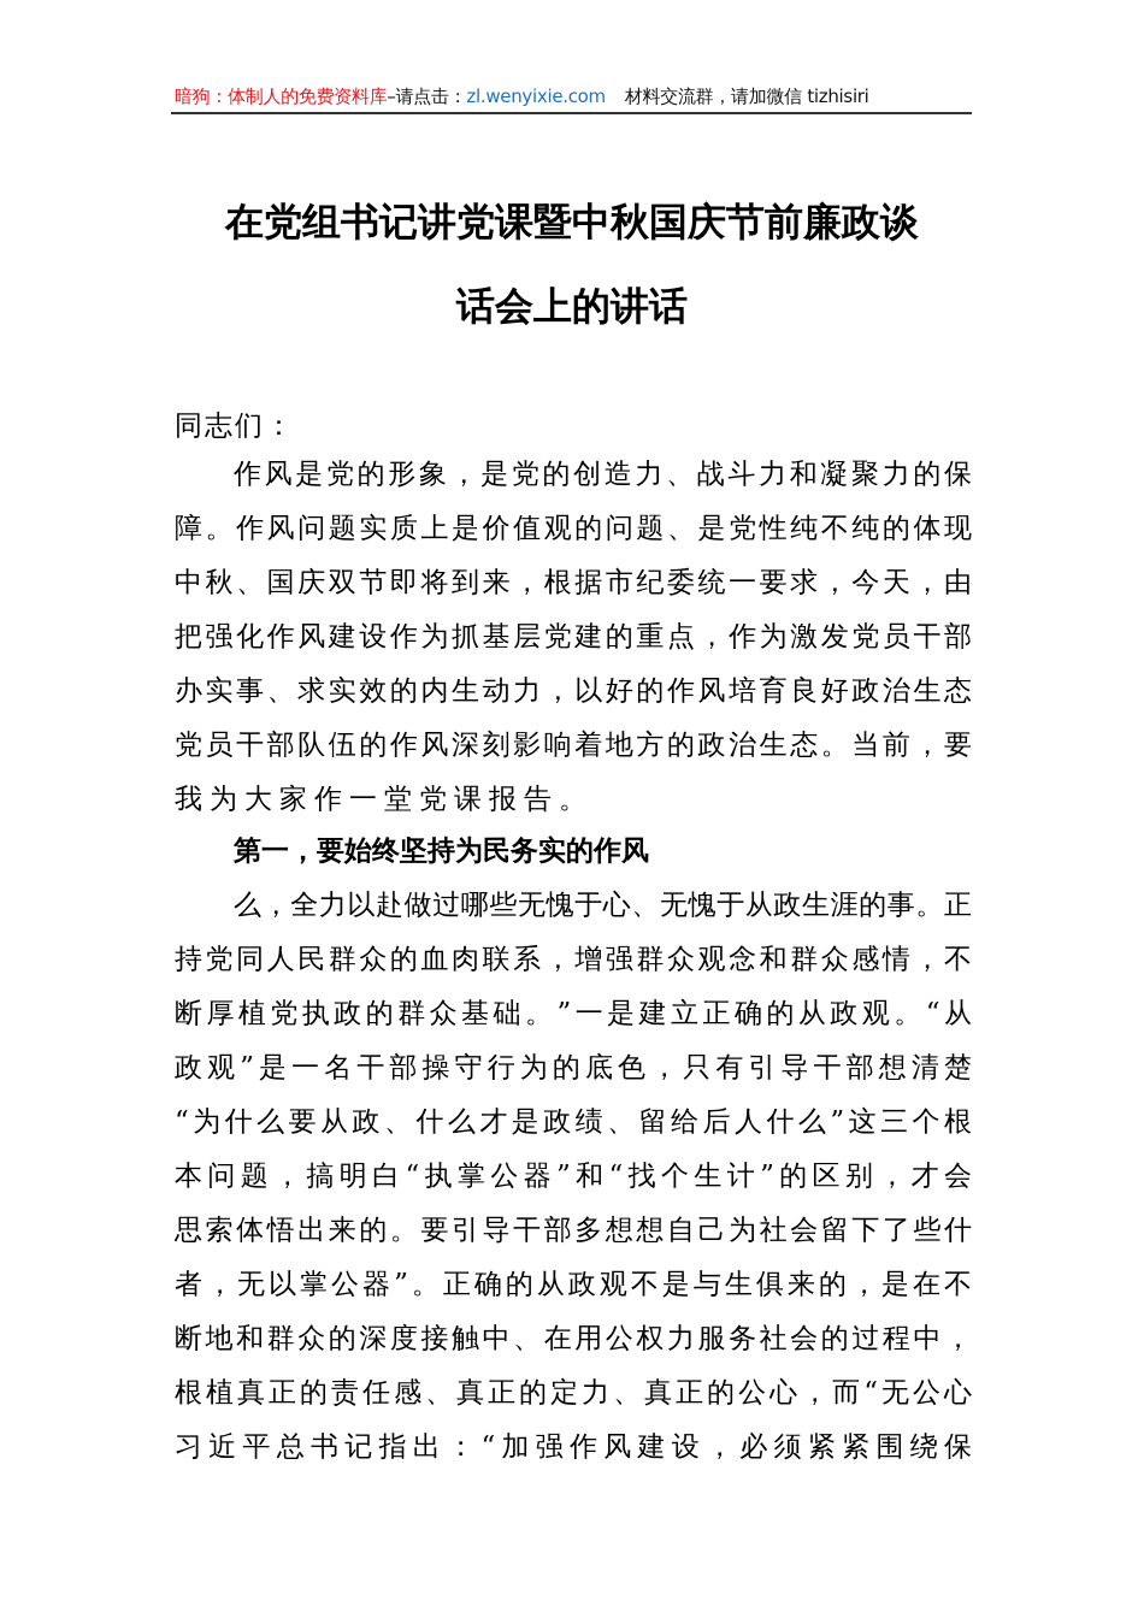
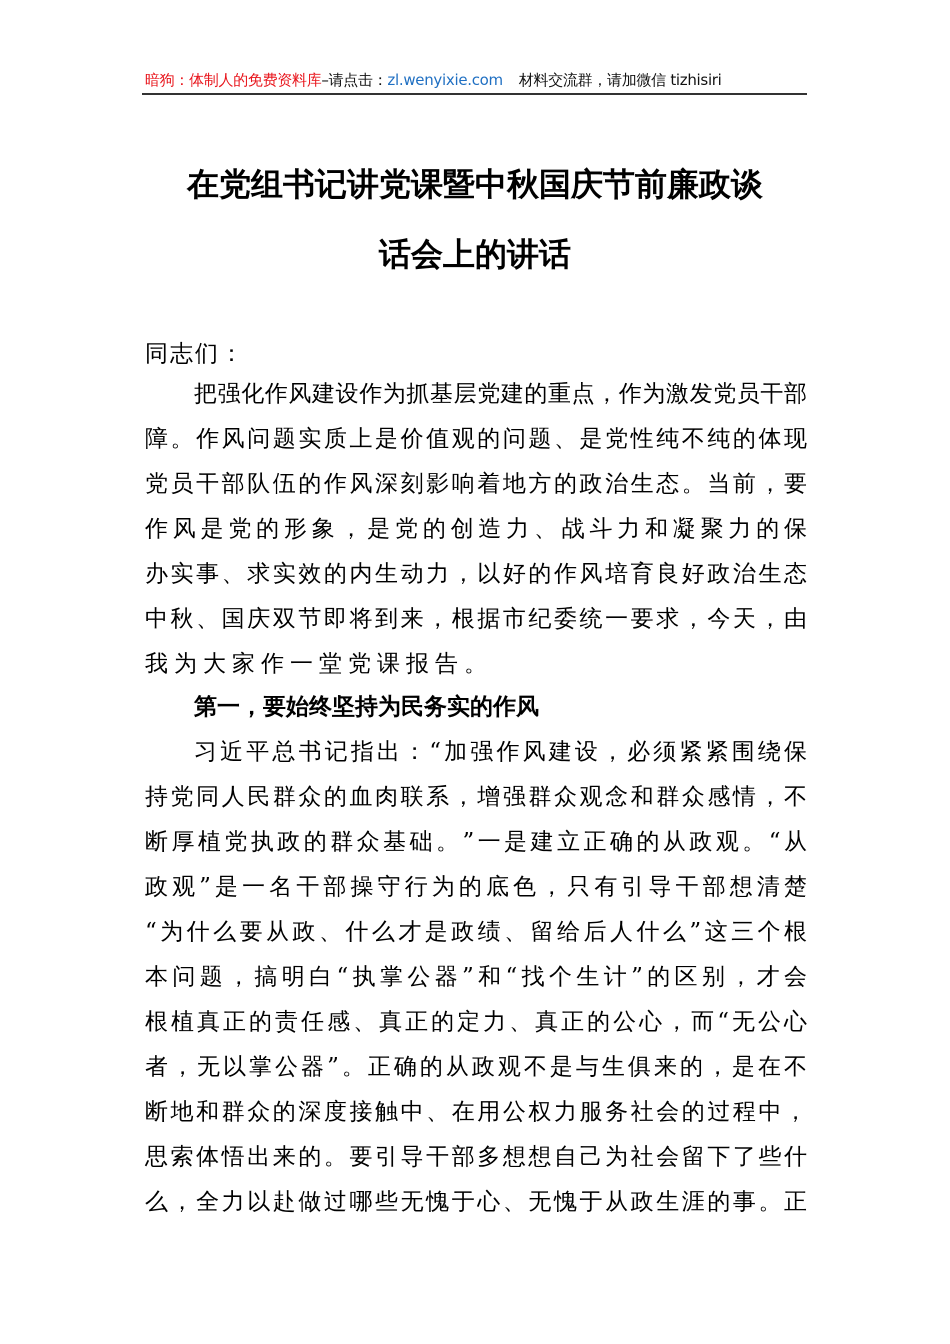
  暗狗：体制人的免费资料库–请点击：zl.wenyixie.com 材料交流群，请加微信 tizhisiri
  在党组书记讲党课暨中秋国庆节前廉政谈
  话会上的讲话
  同志们：
- 作风是党的形象，是党的创造力、战斗力和凝聚力的保
+ 把强化作风建设作为抓基层党建的重点，作为激发党员干部
  障。作风问题实质上是价值观的问题、是党性纯不纯的体现
- 中秋、国庆双节即将到来，根据市纪委统一要求，今天，由
+ 党员干部队伍的作风深刻影响着地方的政治生态。当前，要
- 把强化作风建设作为抓基层党建的重点，作为激发党员干部
+ 作风是党的形象，是党的创造力、战斗力和凝聚力的保
  办实事、求实效的内生动力，以好的作风培育良好政治生态
- 党员干部队伍的作风深刻影响着地方的政治生态。当前，要
+ 中秋、国庆双节即将到来，根据市纪委统一要求，今天，由
  我为大家作一堂党课报告。
  第一，要始终坚持为民务实的作风
- 么，全力以赴做过哪些无愧于心、无愧于从政生涯的事。正
+ 习近平总书记指出：“加强作风建设，必须紧紧围绕保
  持党同人民群众的血肉联系，增强群众观念和群众感情，不
  断厚植党执政的群众基础。”一是建立正确的从政观。“从
  政观”是一名干部操守行为的底色，只有引导干部想清楚
  “为什么要从政、什么才是政绩、留给后人什么”这三个根
  本问题，搞明白“执掌公器”和“找个生计”的区别，才会
- 思索体悟出来的。要引导干部多想想自己为社会留下了些什
+ 根植真正的责任感、真正的定力、真正的公心，而“无公心
  者，无以掌公器”。正确的从政观不是与生俱来的，是在不
  断地和群众的深度接触中、在用公权力服务社会的过程中，
- 根植真正的责任感、真正的定力、真正的公心，而“无公心
+ 思索体悟出来的。要引导干部多想想自己为社会留下了些什
- 习近平总书记指出：“加强作风建设，必须紧紧围绕保
+ 么，全力以赴做过哪些无愧于心、无愧于从政生涯的事。正
